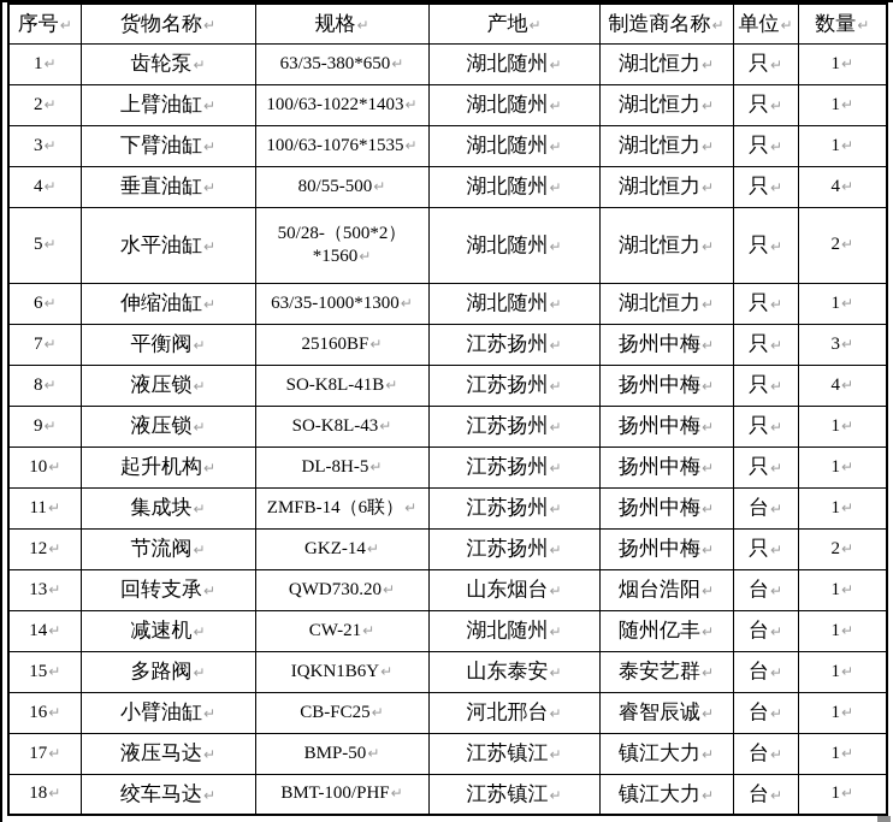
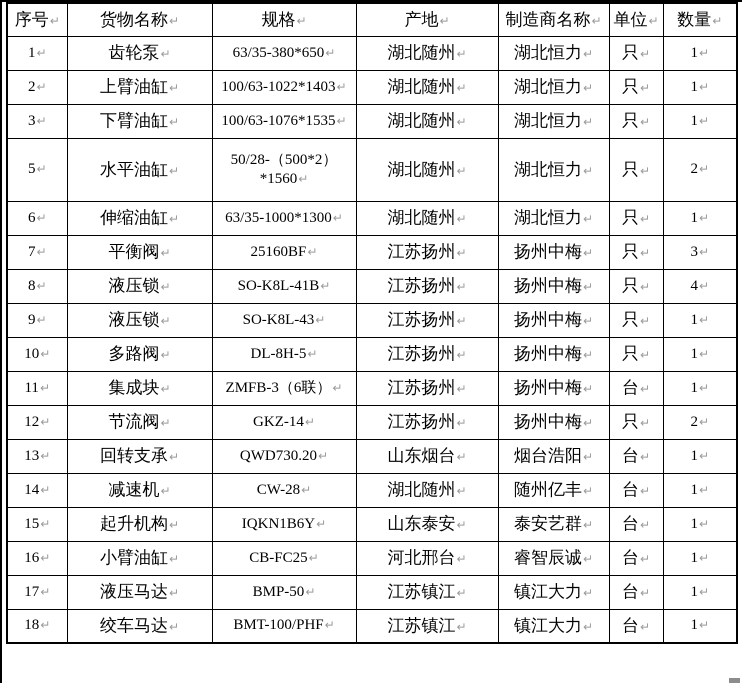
  序号↵	货物名称↵	规格↵	产地↵	制造商名称↵	单位↵	数量↵
  1↵	齿轮泵↵	63/35-380*650↵	湖北随州↵	湖北恒力↵	只↵	1↵
  2↵	上臂油缸↵	100/63-1022*1403↵	湖北随州↵	湖北恒力↵	只↵	1↵
  3↵	下臂油缸↵	100/63-1076*1535↵	湖北随州↵	湖北恒力↵	只↵	1↵
- 4↵	垂直油缸↵	80/55-500↵	湖北随州↵	湖北恒力↵	只↵	4↵
  5↵	水平油缸↵	50/28-（500*2） *1560↵	湖北随州↵	湖北恒力↵	只↵	2↵
  6↵	伸缩油缸↵	63/35-1000*1300↵	湖北随州↵	湖北恒力↵	只↵	1↵
  7↵	平衡阀↵	25160BF↵	江苏扬州↵	扬州中梅↵	只↵	3↵
  8↵	液压锁↵	SO-K8L-41B↵	江苏扬州↵	扬州中梅↵	只↵	4↵
  9↵	液压锁↵	SO-K8L-43↵	江苏扬州↵	扬州中梅↵	只↵	1↵
- 10↵	起升机构↵	DL-8H-5↵	江苏扬州↵	扬州中梅↵	只↵	1↵
+ 10↵	多路阀↵	DL-8H-5↵	江苏扬州↵	扬州中梅↵	只↵	1↵
- 11↵	集成块↵	ZMFB-14（6联）↵	江苏扬州↵	扬州中梅↵	台↵	1↵
+ 11↵	集成块↵	ZMFB-3（6联）↵	江苏扬州↵	扬州中梅↵	台↵	1↵
  12↵	节流阀↵	GKZ-14↵	江苏扬州↵	扬州中梅↵	只↵	2↵
  13↵	回转支承↵	QWD730.20↵	山东烟台↵	烟台浩阳↵	台↵	1↵
- 14↵	减速机↵	CW-21↵	湖北随州↵	随州亿丰↵	台↵	1↵
+ 14↵	减速机↵	CW-28↵	湖北随州↵	随州亿丰↵	台↵	1↵
- 15↵	多路阀↵	IQKN1B6Y↵	山东泰安↵	泰安艺群↵	台↵	1↵
+ 15↵	起升机构↵	IQKN1B6Y↵	山东泰安↵	泰安艺群↵	台↵	1↵
  16↵	小臂油缸↵	CB-FC25↵	河北邢台↵	睿智辰诚↵	台↵	1↵
  17↵	液压马达↵	BMP-50↵	江苏镇江↵	镇江大力↵	台↵	1↵
  18↵	绞车马达↵	BMT-100/PHF↵	江苏镇江↵	镇江大力↵	台↵	1↵
